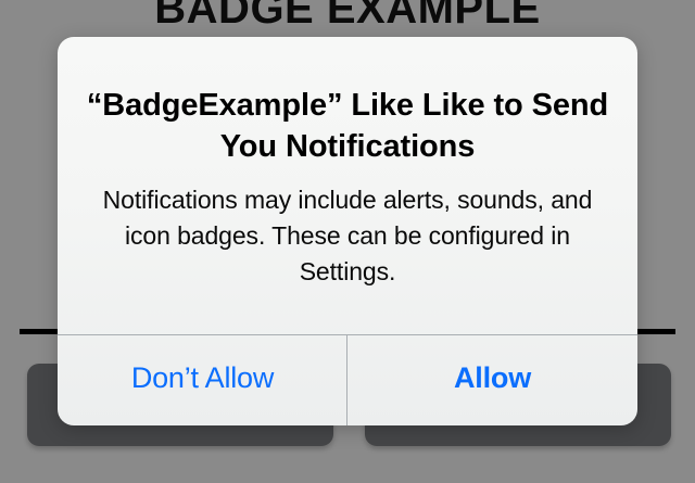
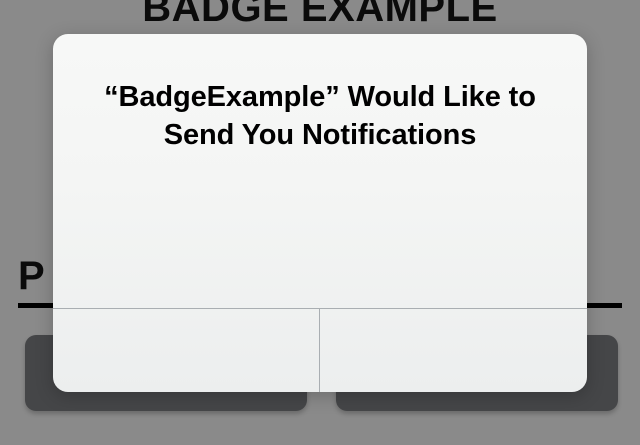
  BADGE EXAMPLE
+ P
- “BadgeExample” Like Like to Send You Notifications
+ “BadgeExample” Would Like to Send You Notifications
- Notifications may include alerts, sounds, and icon badges. These can be configured in Settings.
- Don’t Allow
- Allow
